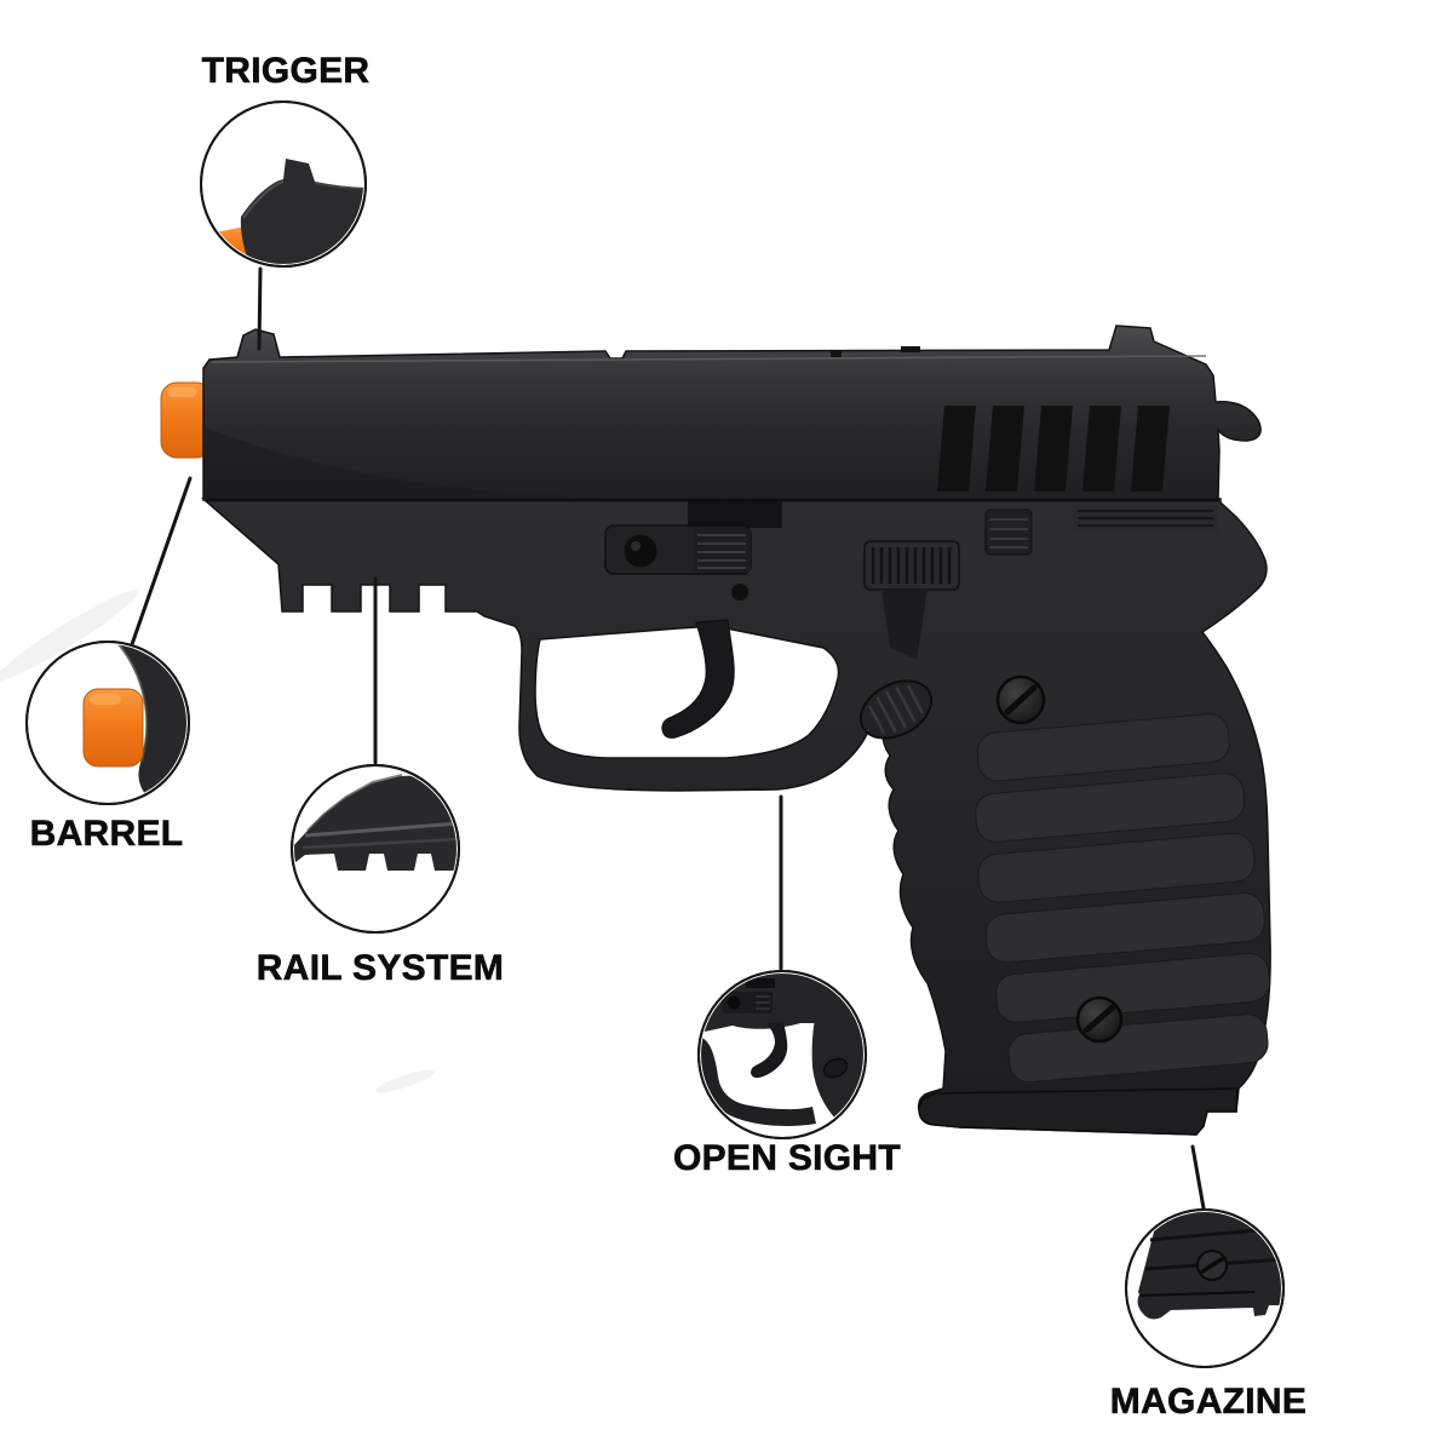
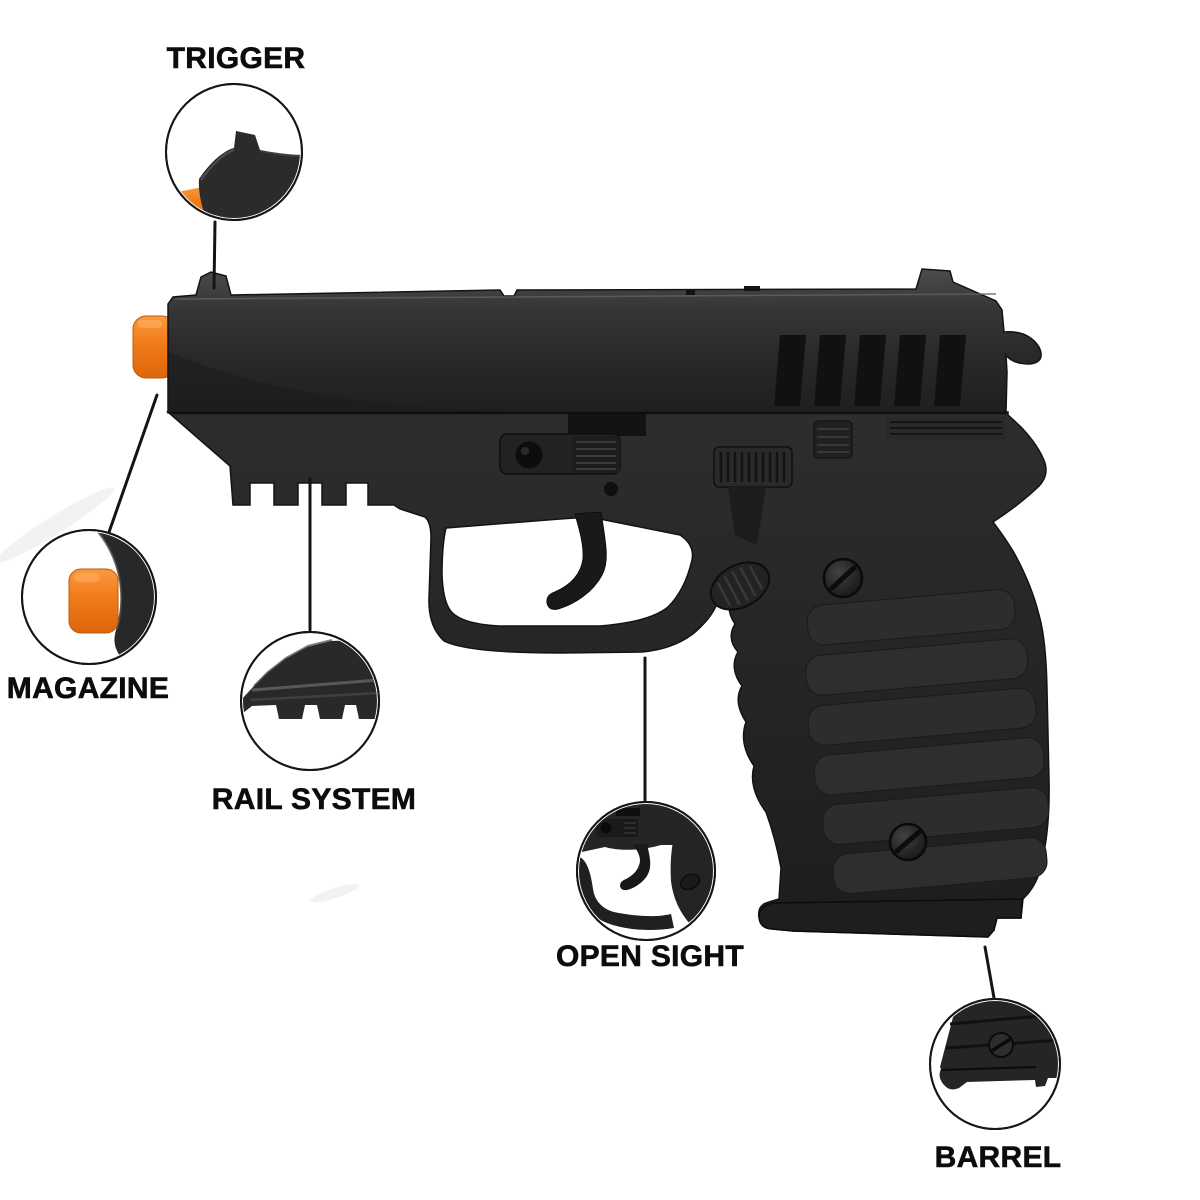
  TRIGGER
- BARREL
+ MAGAZINE
  RAIL SYSTEM
  OPEN SIGHT
- MAGAZINE
+ BARREL
